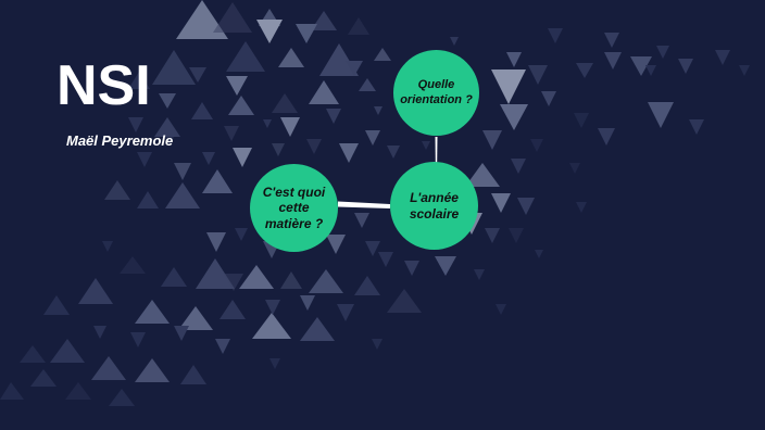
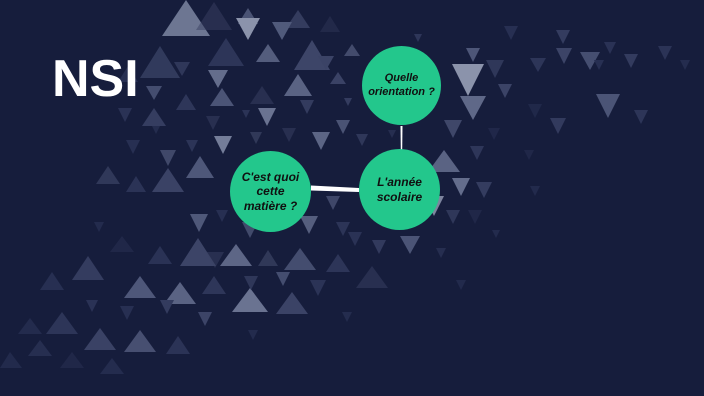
  NSI
- Maël Peyremole
  Quelle
  orientation ?
  C'est quoi
  cette
  matière ?
  L'année
  scolaire
